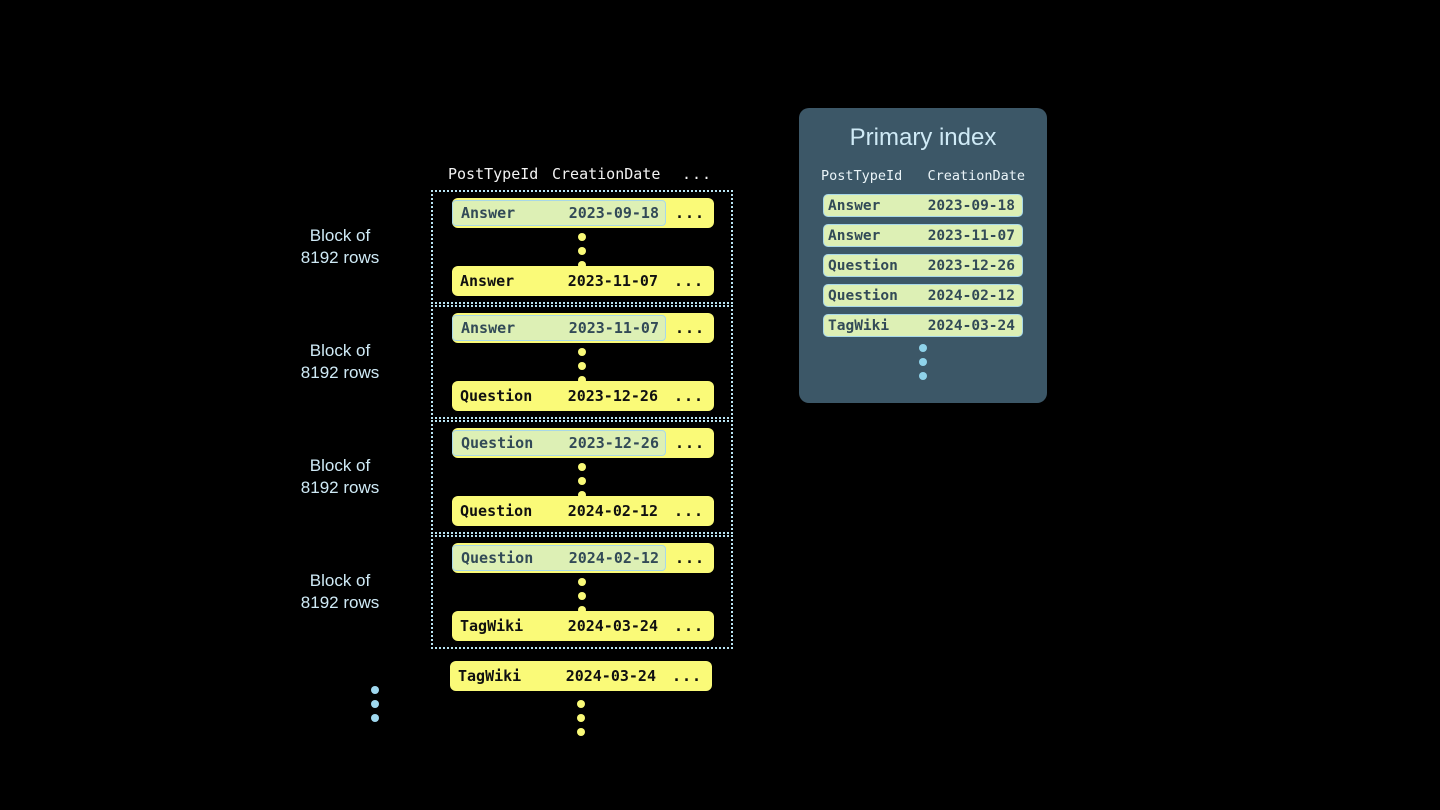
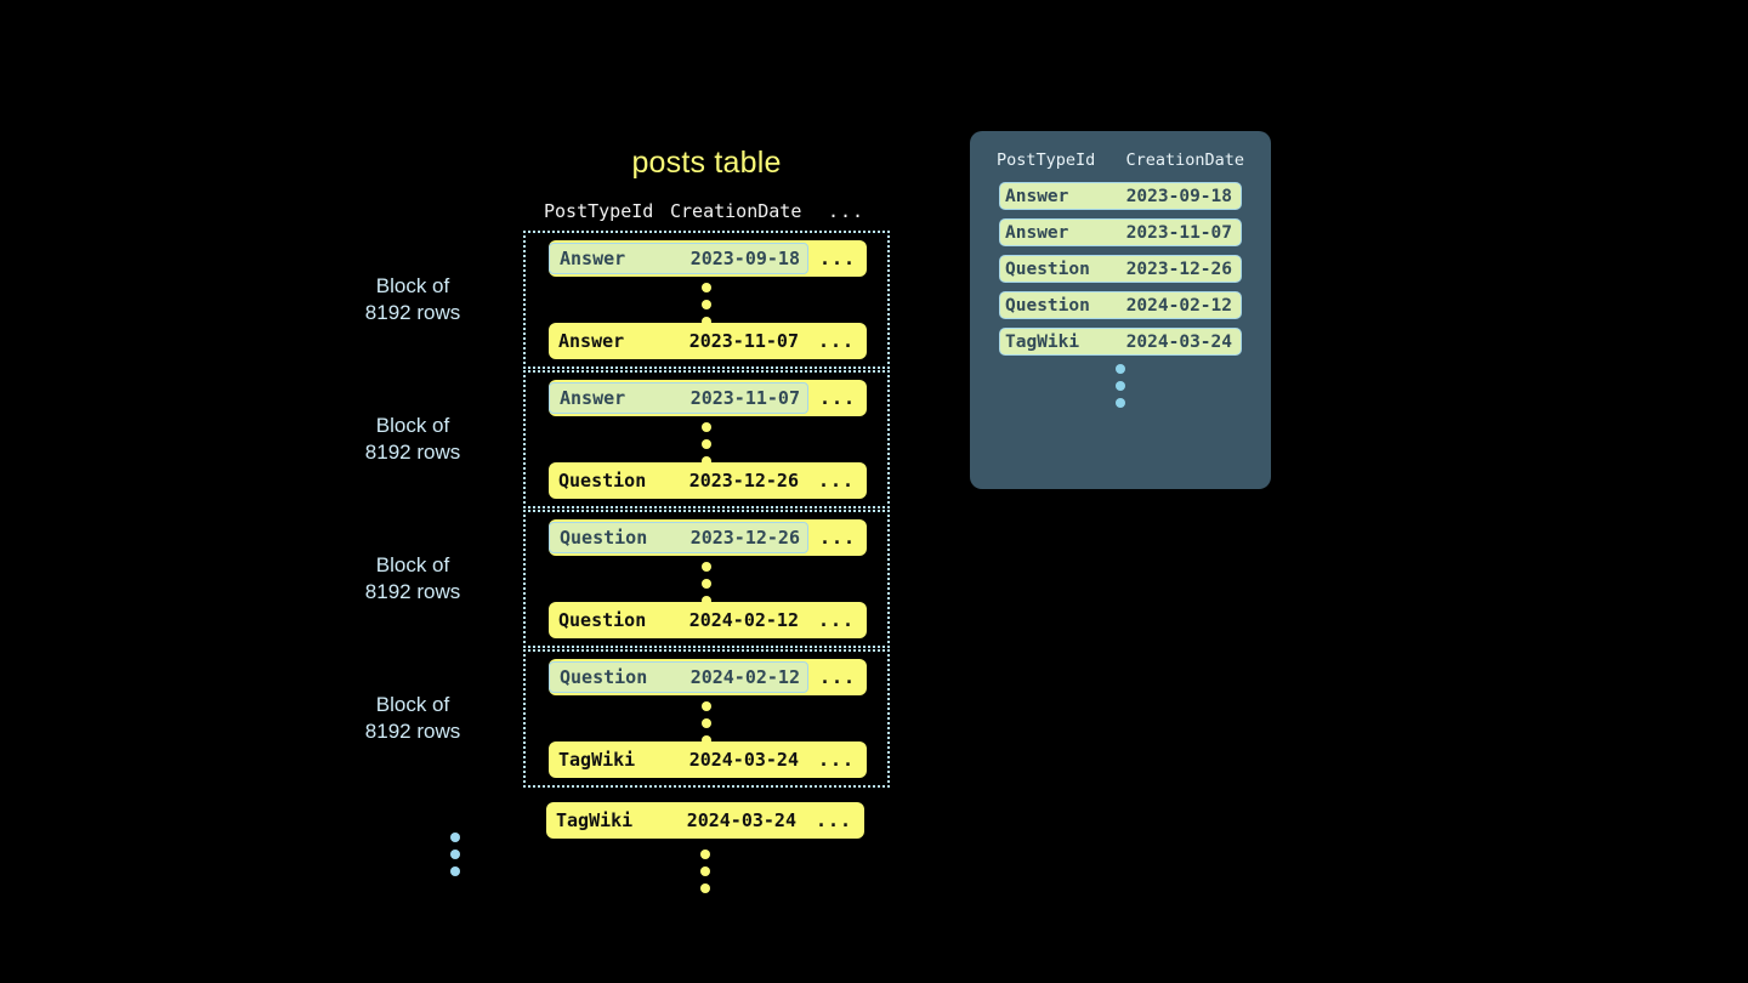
+ posts table
  PostTypeId
  CreationDate
  ...
  Block of
  8192 rows
  Answer
  2023-09-18
  ...
  Answer
  2023-11-07
  ...
  Block of
  8192 rows
  Answer
  2023-11-07
  ...
  Question
  2023-12-26
  ...
  Block of
  8192 rows
  Question
  2023-12-26
  ...
  Question
  2024-02-12
  ...
  Block of
  8192 rows
  Question
  2024-02-12
  ...
  TagWiki
  2024-03-24
  ...
  TagWiki
  2024-03-24
  ...
- Primary index
  PostTypeId
  CreationDate
  Answer
  2023-09-18
  Answer
  2023-11-07
  Question
  2023-12-26
  Question
  2024-02-12
  TagWiki
  2024-03-24
